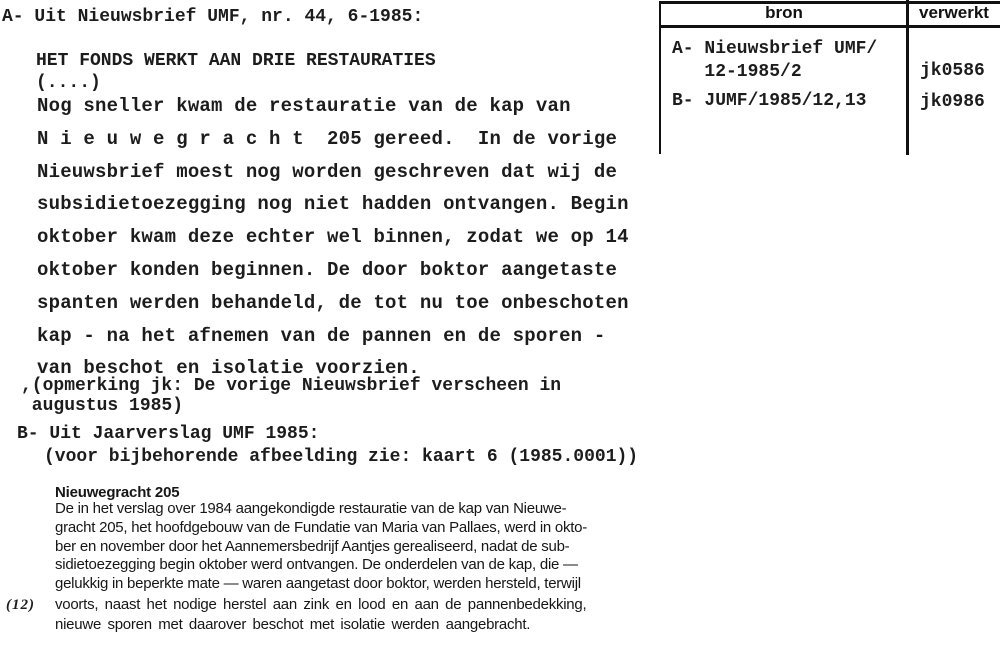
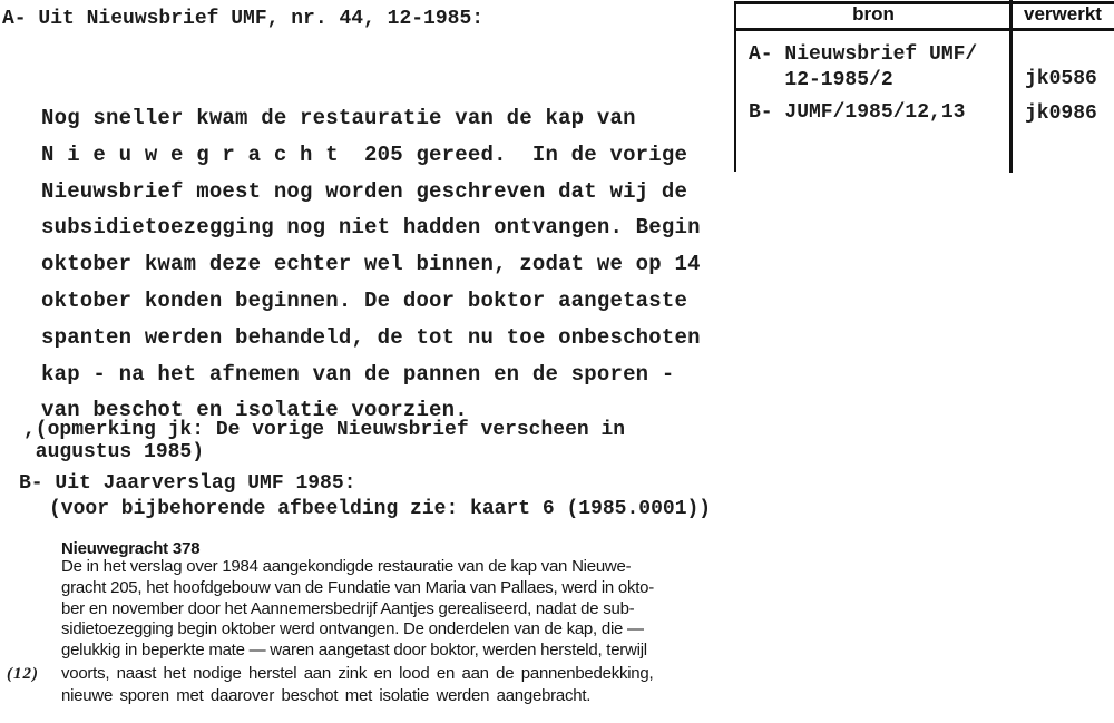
- A- Uit Nieuwsbrief UMF, nr. 44, 6-1985:
+ A- Uit Nieuwsbrief UMF, nr. 44, 12-1985:
- HET FONDS WERKT AAN DRIE RESTAURATIES
- (....)
  Nog sneller kwam de restauratie van de kap van
  N i e u w e g r a c h t 205 gereed. In de vorige
  Nieuwsbrief moest nog worden geschreven dat wij de
  subsidietoezegging nog niet hadden ontvangen. Begin
  oktober kwam deze echter wel binnen, zodat we op 14
  oktober konden beginnen. De door boktor aangetaste
  spanten werden behandeld, de tot nu toe onbeschoten
  kap - na het afnemen van de pannen en de sporen -
  van beschot en isolatie voorzien.
  ,(opmerking jk: De vorige Nieuwsbrief verscheen in
  augustus 1985)
  B- Uit Jaarverslag UMF 1985:
  (voor bijbehorende afbeelding zie: kaart 6 (1985.0001))
- Nieuwegracht 205
+ Nieuwegracht 378
  De in het verslag over 1984 aangekondigde restauratie van de kap van Nieuwe-
  gracht 205, het hoofdgebouw van de Fundatie van Maria van Pallaes, werd in okto-
  ber en november door het Aannemersbedrijf Aantjes gerealiseerd, nadat de sub-
  sidietoezegging begin oktober werd ontvangen. De onderdelen van de kap, die —
  gelukkig in beperkte mate — waren aangetast door boktor, werden hersteld, terwijl
  (12)
  voorts, naast het nodige herstel aan zink en lood en aan de pannenbedekking,
  nieuwe sporen met daarover beschot met isolatie werden aangebracht.
  bron
  verwerkt
  A- Nieuwsbrief UMF/
  12-1985/2
  jk0586
  B- JUMF/1985/12,13
  jk0986
